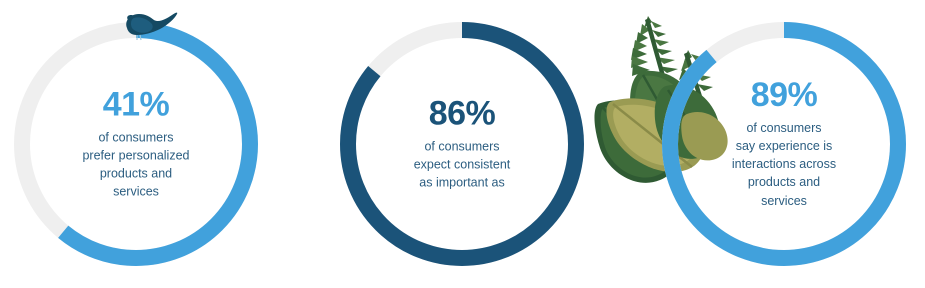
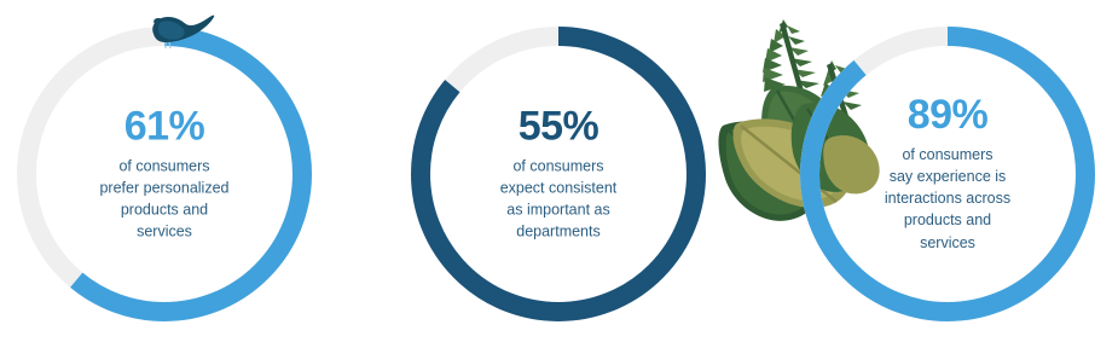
- 41%
+ 61%
  of consumers
  prefer personalized
  products and
  services
- 86%
+ 55%
  of consumers
  expect consistent
  as important as
+ departments
  89%
  of consumers
  say experience is
  interactions across
  products and
  services
